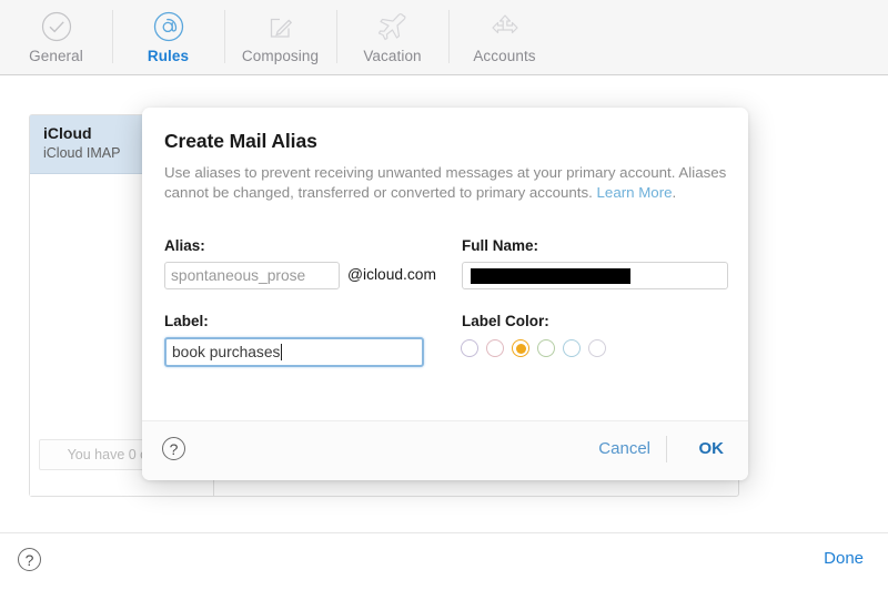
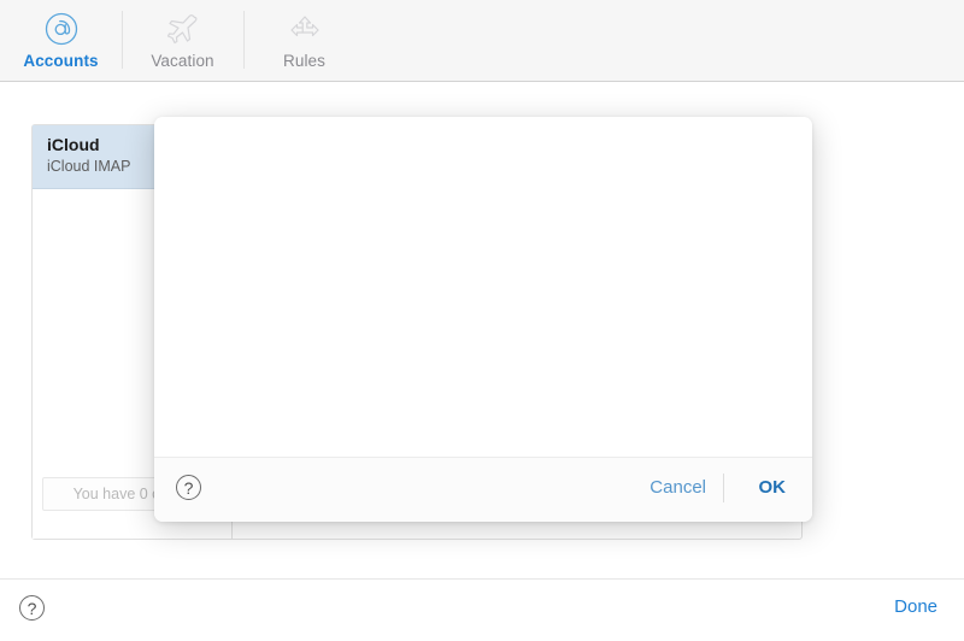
- General
- Rules
+ Accounts
- Composing
  Vacation
- Accounts
+ Rules
  iCloud
  iCloud IMAP
  ?
  Done
- Create Mail Alias
- Use aliases to prevent receiving unwanted messages at your primary account. Aliases cannot be changed, transferred or converted to primary accounts. Learn More.
- Alias:
- spontaneous_prose
- @icloud.com
- Full Name:
- Label:
- book purchases
- Label Color:
  ?
  Cancel
  OK
